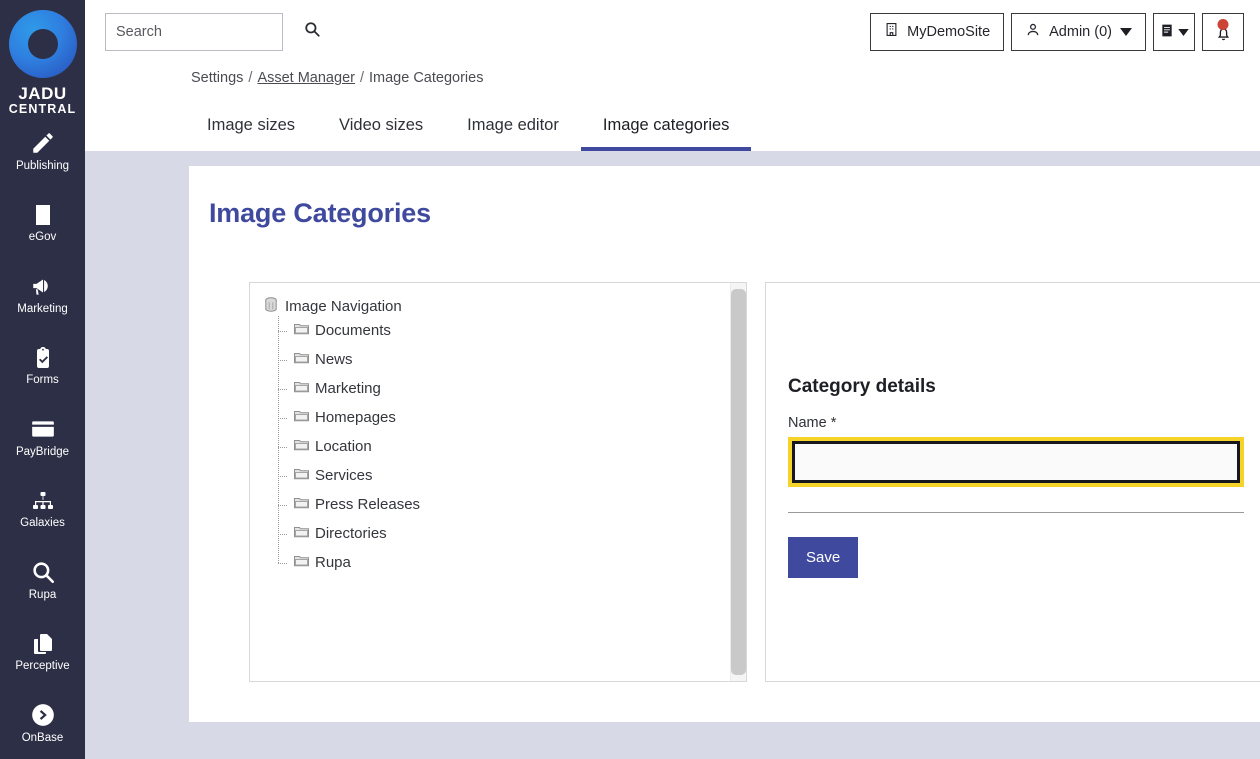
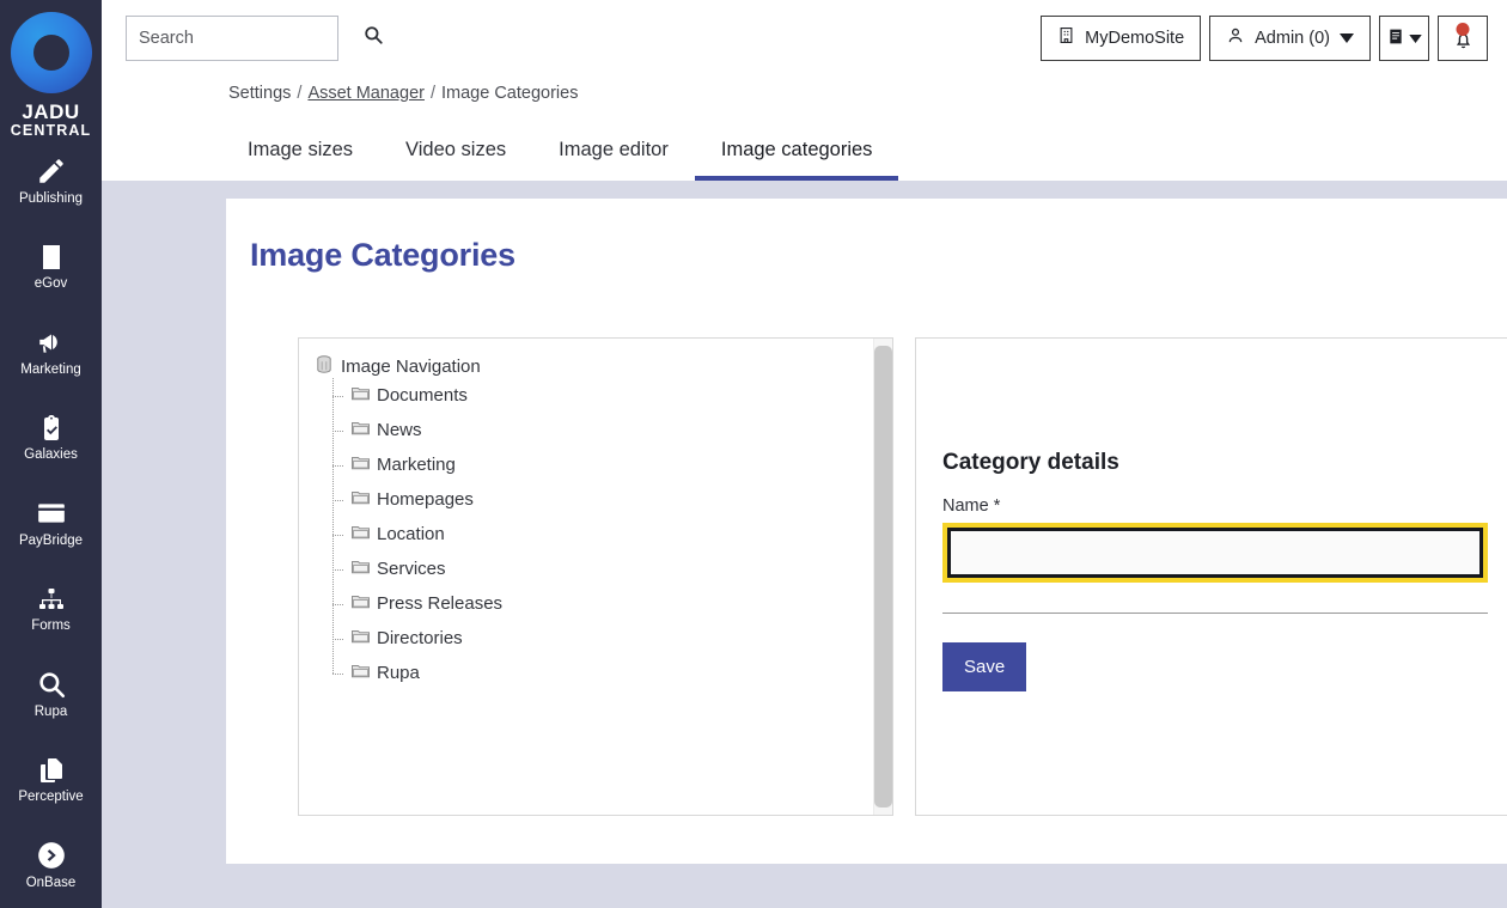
  JADU
  CENTRAL
  Publishing
  eGov
  Marketing
- Forms
+ Galaxies
  PayBridge
- Galaxies
+ Forms
  Rupa
  Perceptive
  OnBase
  Search
  MyDemoSite
  Admin (0)
  Settings
  /
  Asset Manager
  /
  Image Categories
  Image sizes
  Video sizes
  Image editor
  Image categories
  Image Categories
  Image Navigation
  Documents
  News
  Marketing
  Homepages
  Location
  Services
  Press Releases
  Directories
  Rupa
  Category details
  Name *
  Save
